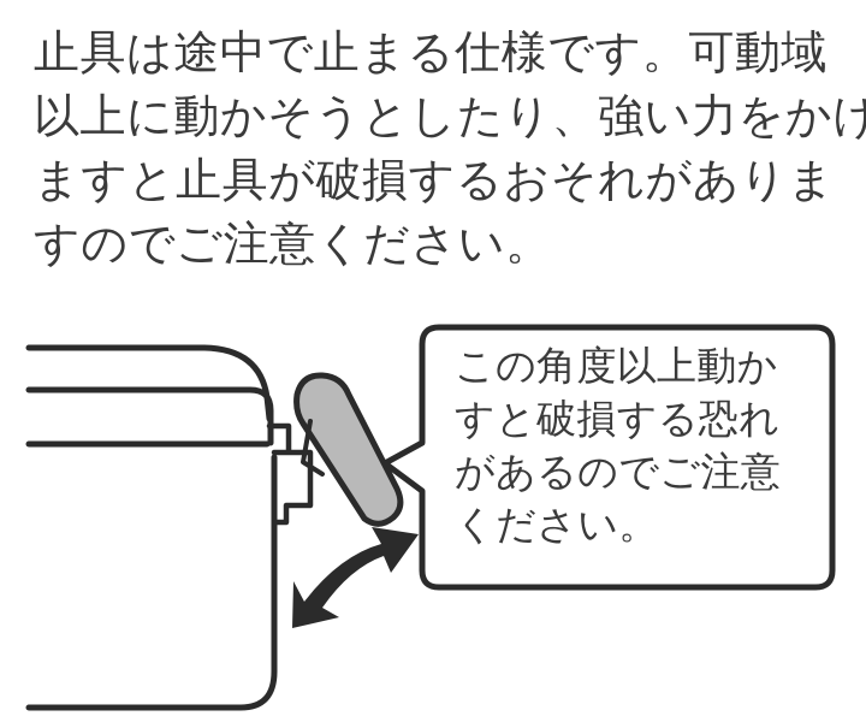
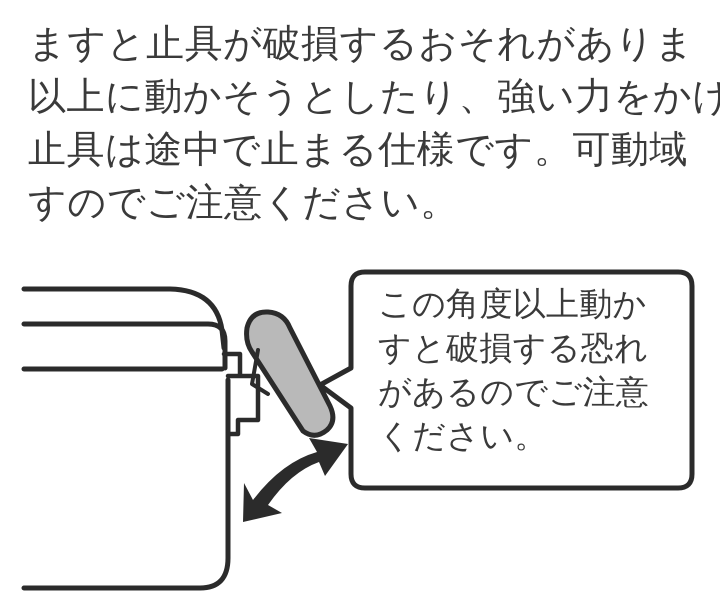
- 止具は途中で止まる仕様です。可動域
+ ますと止具が破損するおそれがありま
  以上に動かそうとしたり、強い力をかけ
- ますと止具が破損するおそれがありま
+ 止具は途中で止まる仕様です。可動域
  すのでご注意ください。
  この角度以上動か
  すと破損する恐れ
  があるのでご注意
  ください。
